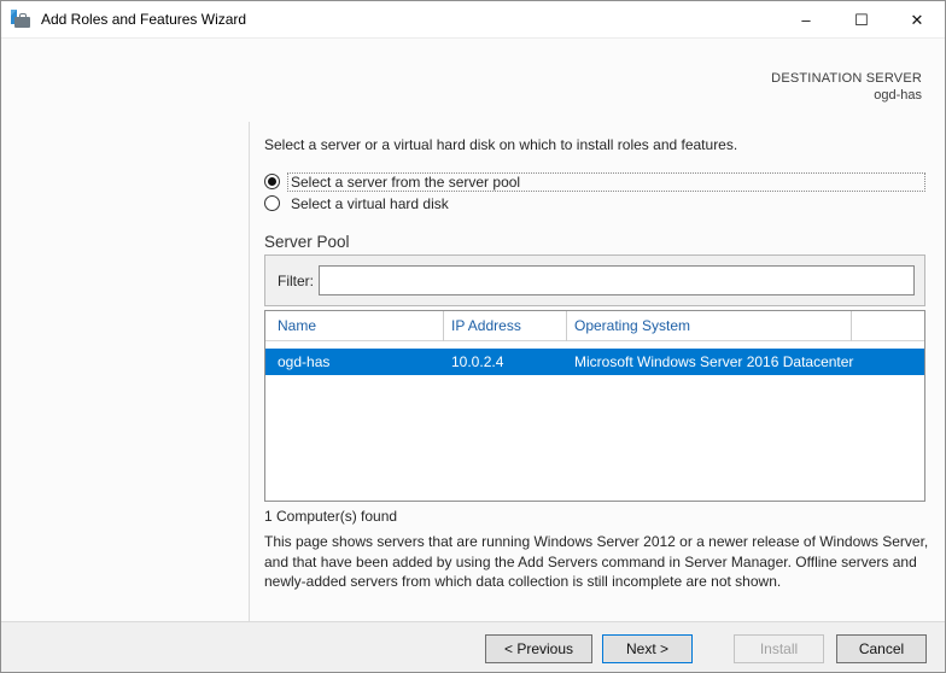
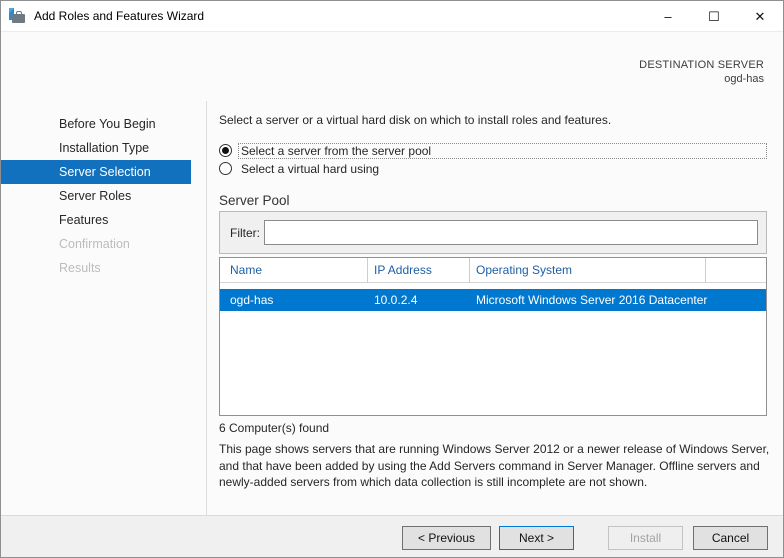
  Add Roles and Features Wizard
  –
  ☐
  ✕
  DESTINATION SERVER
  ogd-has
+ Before You Begin
+ Installation Type
+ Server Selection
+ Server Roles
+ Features
+ Confirmation
+ Results
  Select a server or a virtual hard disk on which to install roles and features.
  Select a server from the server pool
- Select a virtual hard disk
+ Select a virtual hard using
  Server Pool
  Filter:
  Name
  IP Address
  Operating System
  ogd-has
  10.0.2.4
  Microsoft Windows Server 2016 Datacenter
- 1 Computer(s) found
+ 6 Computer(s) found
  This page shows servers that are running Windows Server 2012 or a newer release of Windows Server, and that have been added by using the Add Servers command in Server Manager. Offline servers and newly-added servers from which data collection is still incomplete are not shown.
  < Previous
  Next >
  Install
  Cancel
